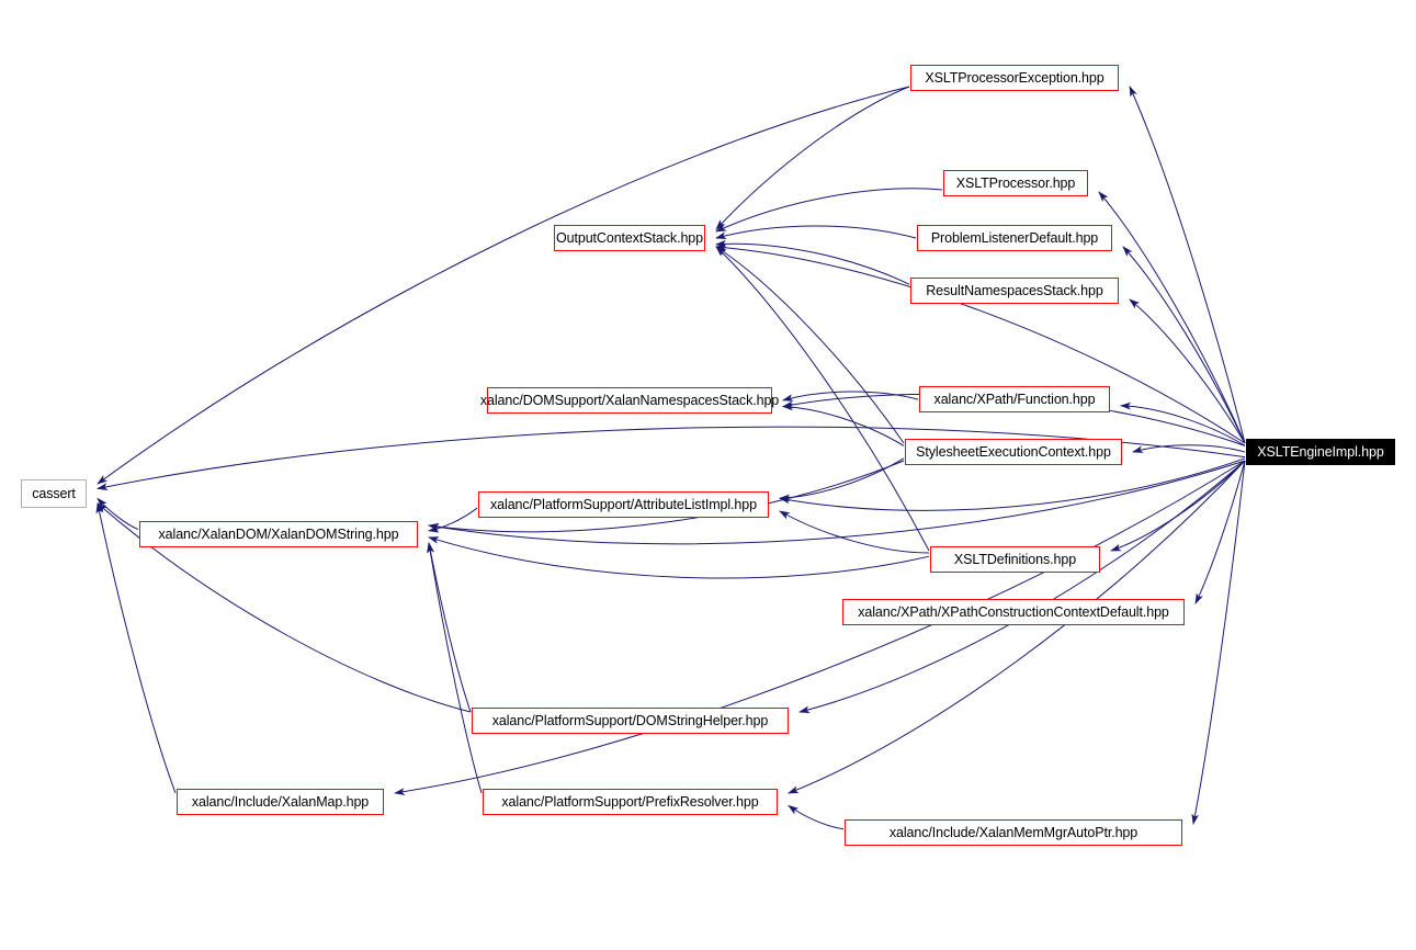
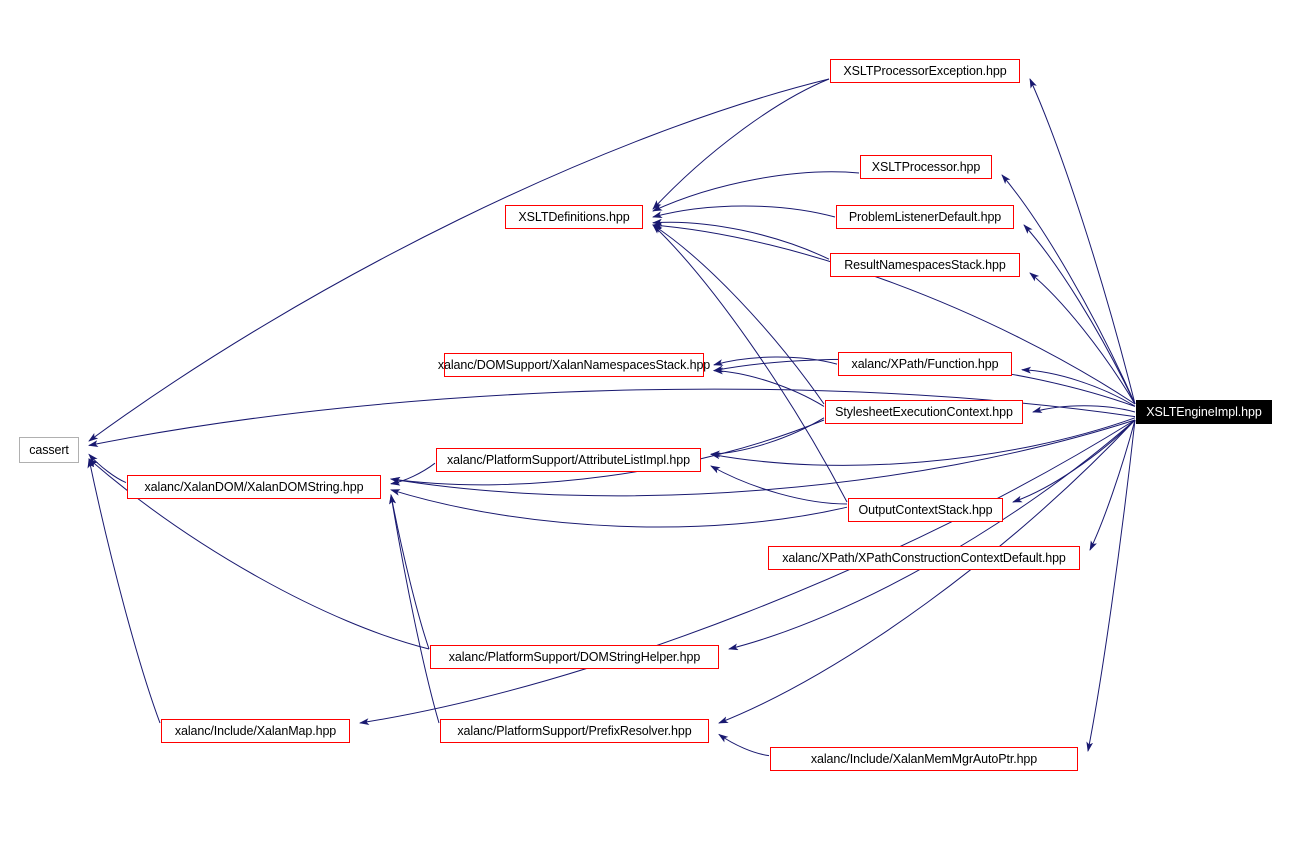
  XSLTEngineImpl.hpp
  XSLTProcessorException.hpp
  XSLTProcessor.hpp
  ProblemListenerDefault.hpp
  ResultNamespacesStack.hpp
- OutputContextStack.hpp
+ XSLTDefinitions.hpp
  xalanc/DOMSupport/XalanNamespacesStack.hpp
  xalanc/XPath/Function.hpp
  StylesheetExecutionContext.hpp
  cassert
  xalanc/PlatformSupport/AttributeListImpl.hpp
  xalanc/XalanDOM/XalanDOMString.hpp
- XSLTDefinitions.hpp
+ OutputContextStack.hpp
  xalanc/XPath/XPathConstructionContextDefault.hpp
  xalanc/PlatformSupport/DOMStringHelper.hpp
  xalanc/Include/XalanMap.hpp
  xalanc/PlatformSupport/PrefixResolver.hpp
  xalanc/Include/XalanMemMgrAutoPtr.hpp
